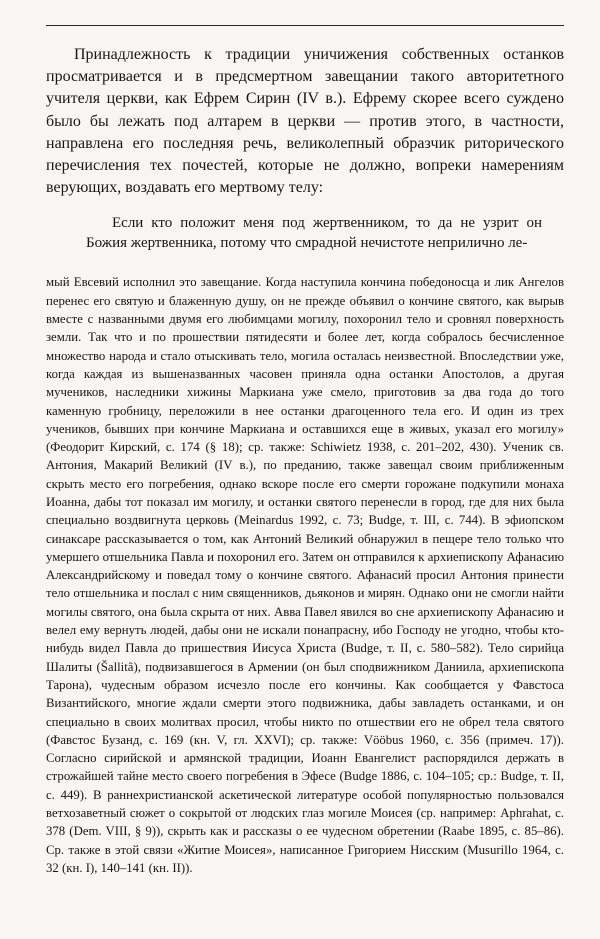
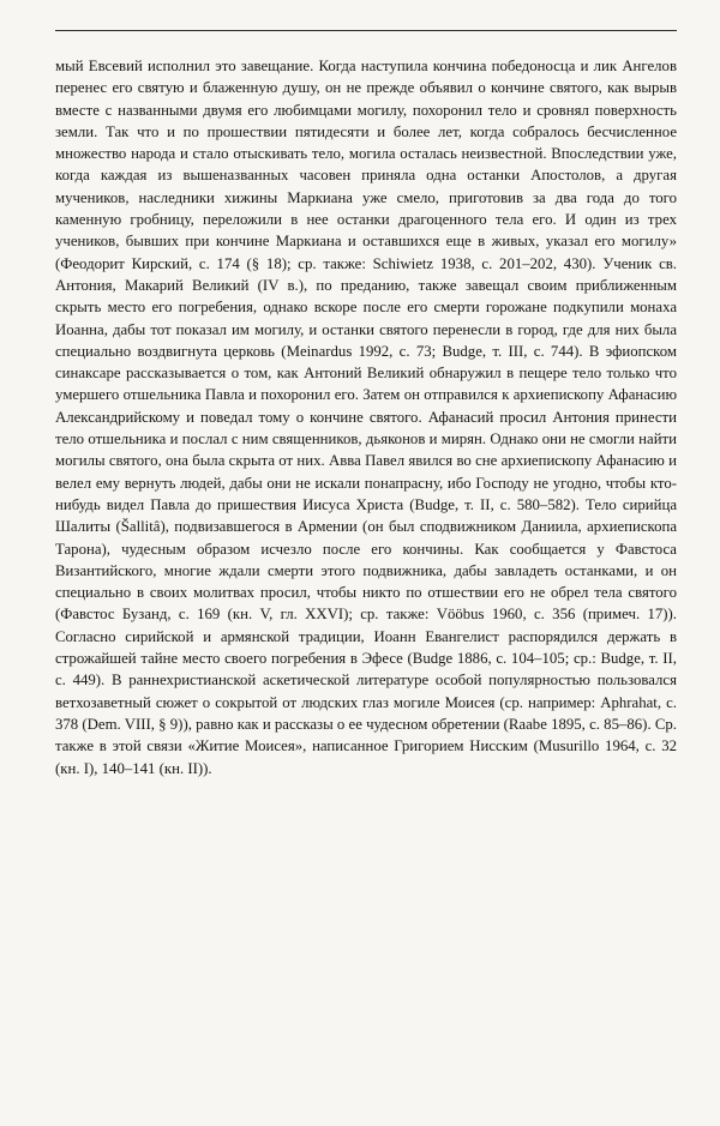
- Принадлежность к традиции уничижения собственных останков просматривается и в предсмертном завещании такого авторитетного учителя церкви, как Ефрем Сирин (IV в.). Ефрему скорее всего суждено было бы лежать под алтарем в церкви — против этого, в частности, направлена его последняя речь, великолепный образчик риторического перечисления тех почестей, которые не должно, вопреки намерениям верующих, воздавать его мертвому телу:
- Если кто положит меня под жертвенником, то да не узрит он Божия жертвенника, потому что смрадной нечистоте неприлично ле-
- мый Евсевий исполнил это завещание. Когда наступила кончина победоносца и лик Ангелов перенес его святую и блаженную душу, он не прежде объявил о кончине святого, как вырыв вместе с названными двумя его любимцами могилу, похоронил тело и сровнял поверхность земли. Так что и по прошествии пятидесяти и более лет, когда собралось бесчисленное множество народа и стало отыскивать тело, могила осталась неизвестной. Впоследствии уже, когда каждая из вышеназванных часовен приняла одна останки Апостолов, а другая мучеников, наследники хижины Маркиана уже смело, приготовив за два года до того каменную гробницу, переложили в нее останки драгоценного тела его. И один из трех учеников, бывших при кончине Маркиана и оставшихся еще в живых, указал его могилу» (Феодорит Кирский, с. 174 (§ 18); ср. также: Schiwietz 1938, с. 201–202, 430). Ученик св. Антония, Макарий Великий (IV в.), по преданию, также завещал своим приближенным скрыть место его погребения, однако вскоре после его смерти горожане подкупили монаха Иоанна, дабы тот показал им могилу, и останки святого перенесли в город, где для них была специально воздвигнута церковь (Meinardus 1992, с. 73; Budge, т. III, с. 744). В эфиопском синаксаре рассказывается о том, как Антоний Великий обнаружил в пещере тело только что умершего отшельника Павла и похоронил его. Затем он отправился к архиепископу Афанасию Александрийскому и поведал тому о кончине святого. Афанасий просил Антония принести тело отшельника и послал с ним священников, дьяконов и мирян. Однако они не смогли найти могилы святого, она была скрыта от них. Авва Павел явился во сне архиепископу Афанасию и велел ему вернуть людей, дабы они не искали понапрасну, ибо Господу не угодно, чтобы кто-нибудь видел Павла до пришествия Иисуса Христа (Budge, т. II, с. 580–582). Тело сирийца Шалиты (Šallitâ), подвизавшегося в Армении (он был сподвижником Даниила, архиепископа Тарона), чудесным образом исчезло после его кончины. Как сообщается у Фавстоса Византийского, многие ждали смерти этого подвижника, дабы завладеть останками, и он специально в своих молитвах просил, чтобы никто по отшествии его не обрел тела святого (Фавстос Бузанд, с. 169 (кн. V, гл. XXVI); ср. также: Vööbus 1960, с. 356 (примеч. 17)). Согласно сирийской и армянской традиции, Иоанн Евангелист распорядился держать в строжайшей тайне место своего погребения в Эфесе (Budge 1886, с. 104–105; ср.: Budge, т. II, с. 449). В раннехристианской аскетической литературе особой популярностью пользовался ветхозаветный сюжет о сокрытой от людских глаз могиле Моисея (ср. например: Aphrahat, с. 378 (Dem. VIII, § 9)), скрыть как и рассказы о ее чудесном обретении (Raabe 1895, с. 85–86). Ср. также в этой связи «Житие Моисея», написанное Григорием Нисским (Musurillo 1964, с. 32 (кн. I), 140–141 (кн. II)).
+ мый Евсевий исполнил это завещание. Когда наступила кончина победоносца и лик Ангелов перенес его святую и блаженную душу, он не прежде объявил о кончине святого, как вырыв вместе с названными двумя его любимцами могилу, похоронил тело и сровнял поверхность земли. Так что и по прошествии пятидесяти и более лет, когда собралось бесчисленное множество народа и стало отыскивать тело, могила осталась неизвестной. Впоследствии уже, когда каждая из вышеназванных часовен приняла одна останки Апостолов, а другая мучеников, наследники хижины Маркиана уже смело, приготовив за два года до того каменную гробницу, переложили в нее останки драгоценного тела его. И один из трех учеников, бывших при кончине Маркиана и оставшихся еще в живых, указал его могилу» (Феодорит Кирский, с. 174 (§ 18); ср. также: Schiwietz 1938, с. 201–202, 430). Ученик св. Антония, Макарий Великий (IV в.), по преданию, также завещал своим приближенным скрыть место его погребения, однако вскоре после его смерти горожане подкупили монаха Иоанна, дабы тот показал им могилу, и останки святого перенесли в город, где для них была специально воздвигнута церковь (Meinardus 1992, с. 73; Budge, т. III, с. 744). В эфиопском синаксаре рассказывается о том, как Антоний Великий обнаружил в пещере тело только что умершего отшельника Павла и похоронил его. Затем он отправился к архиепископу Афанасию Александрийскому и поведал тому о кончине святого. Афанасий просил Антония принести тело отшельника и послал с ним священников, дьяконов и мирян. Однако они не смогли найти могилы святого, она была скрыта от них. Авва Павел явился во сне архиепископу Афанасию и велел ему вернуть людей, дабы они не искали понапрасну, ибо Господу не угодно, чтобы кто-нибудь видел Павла до пришествия Иисуса Христа (Budge, т. II, с. 580–582). Тело сирийца Шалиты (Šallitâ), подвизавшегося в Армении (он был сподвижником Даниила, архиепископа Тарона), чудесным образом исчезло после его кончины. Как сообщается у Фавстоса Византийского, многие ждали смерти этого подвижника, дабы завладеть останками, и он специально в своих молитвах просил, чтобы никто по отшествии его не обрел тела святого (Фавстос Бузанд, с. 169 (кн. V, гл. XXVI); ср. также: Vööbus 1960, с. 356 (примеч. 17)). Согласно сирийской и армянской традиции, Иоанн Евангелист распорядился держать в строжайшей тайне место своего погребения в Эфесе (Budge 1886, с. 104–105; ср.: Budge, т. II, с. 449). В раннехристианской аскетической литературе особой популярностью пользовался ветхозаветный сюжет о сокрытой от людских глаз могиле Моисея (ср. например: Aphrahat, с. 378 (Dem. VIII, § 9)), равно как и рассказы о ее чудесном обретении (Raabe 1895, с. 85–86). Ср. также в этой связи «Житие Моисея», написанное Григорием Нисским (Musurillo 1964, с. 32 (кн. I), 140–141 (кн. II)).
